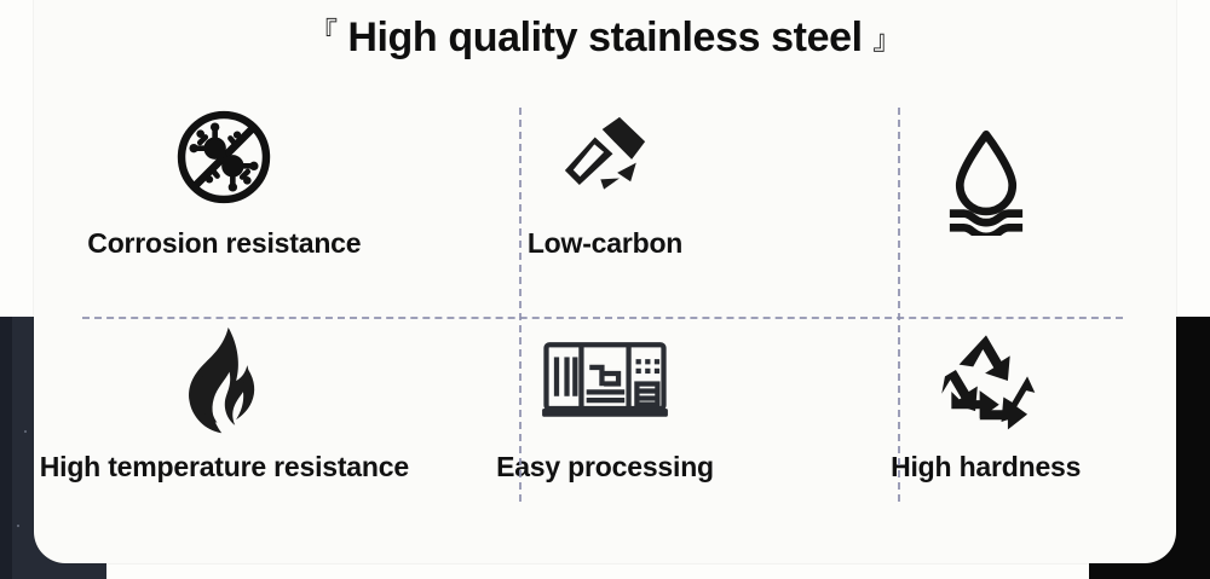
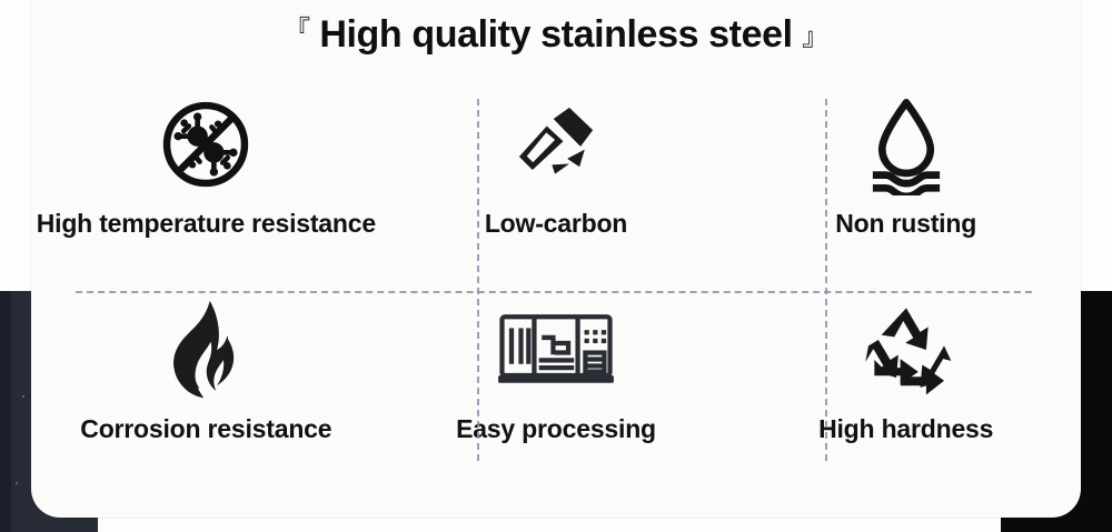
  『 High quality stainless steel 』
- Corrosion resistance
+ High temperature resistance
  Low-carbon
+ Non rusting
- High temperature resistance
+ Corrosion resistance
  Easy processing
  High hardness
